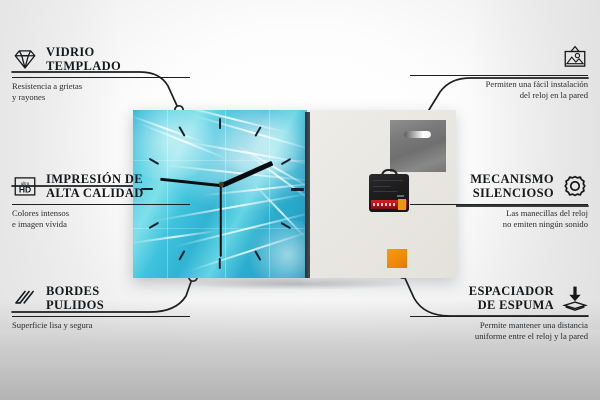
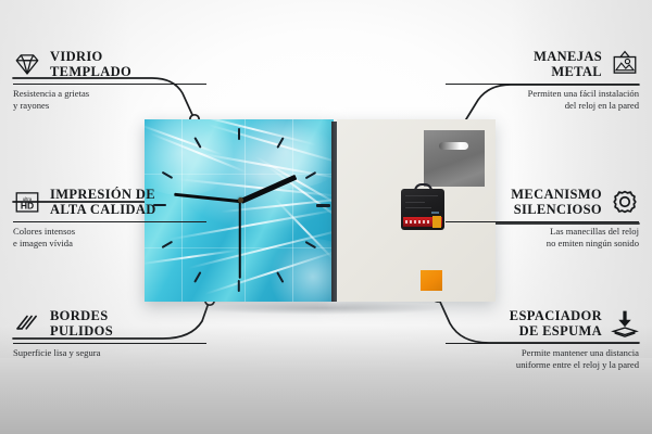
  VIDRIO
  TEMPLADO
  Resistencia a grietas
  y rayones
  HD
  IMPRESIÓN DE
  ALTA CALIDAD
  Colores intensos
  e imagen vívida
  BORDES
  PULIDOS
  Superficie lisa y segura
+ MANEJAS
+ METAL
  Permiten una fácil instalación
  del reloj en la pared
  MECANISMO
  SILENCIOSO
  Las manecillas del reloj
  no emiten ningún sonido
  ESPACIADOR
  DE ESPUMA
  Permite mantener una distancia
  uniforme entre el reloj y la pared
